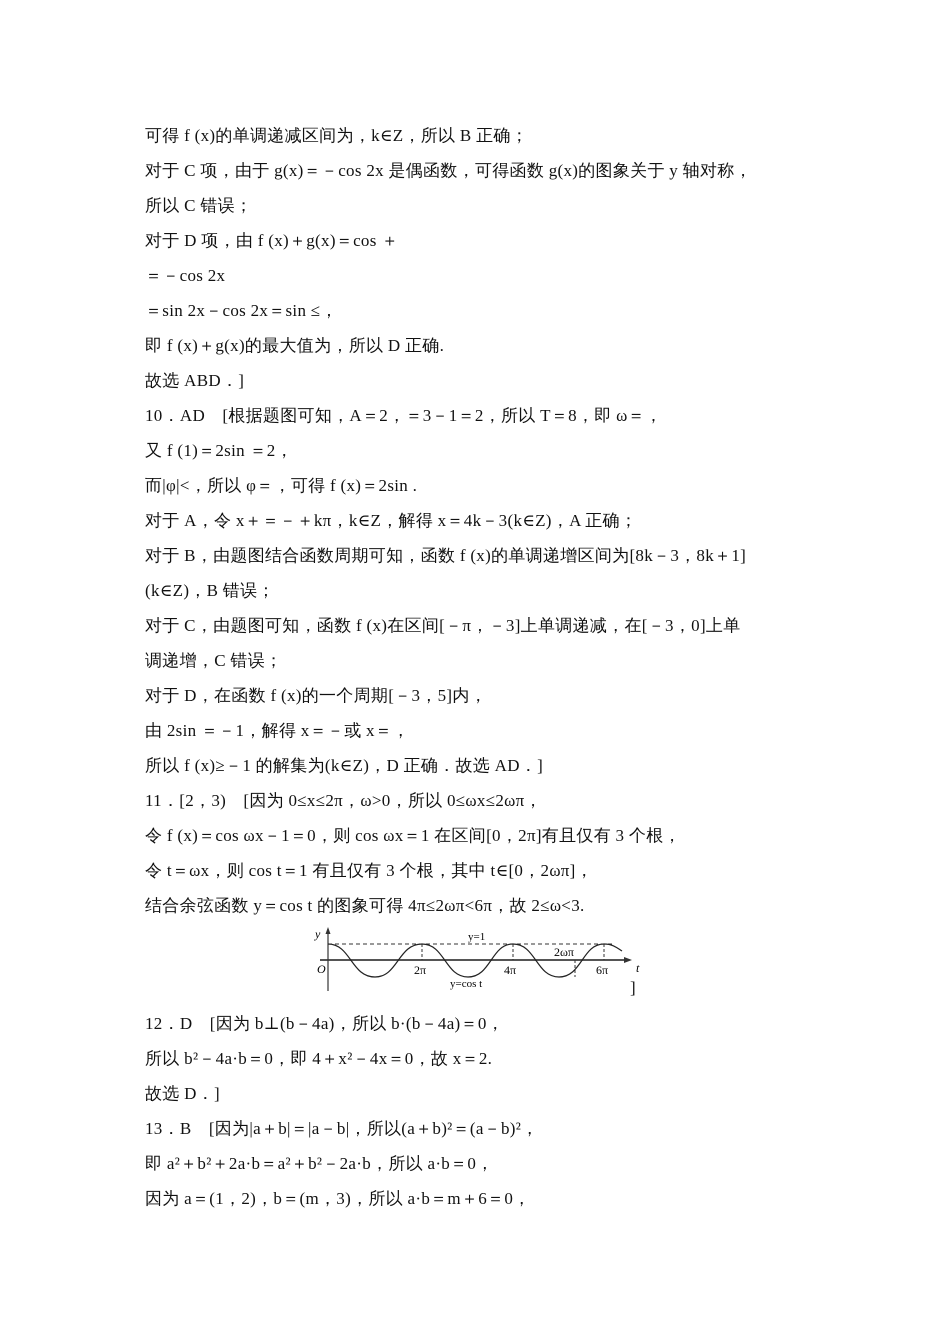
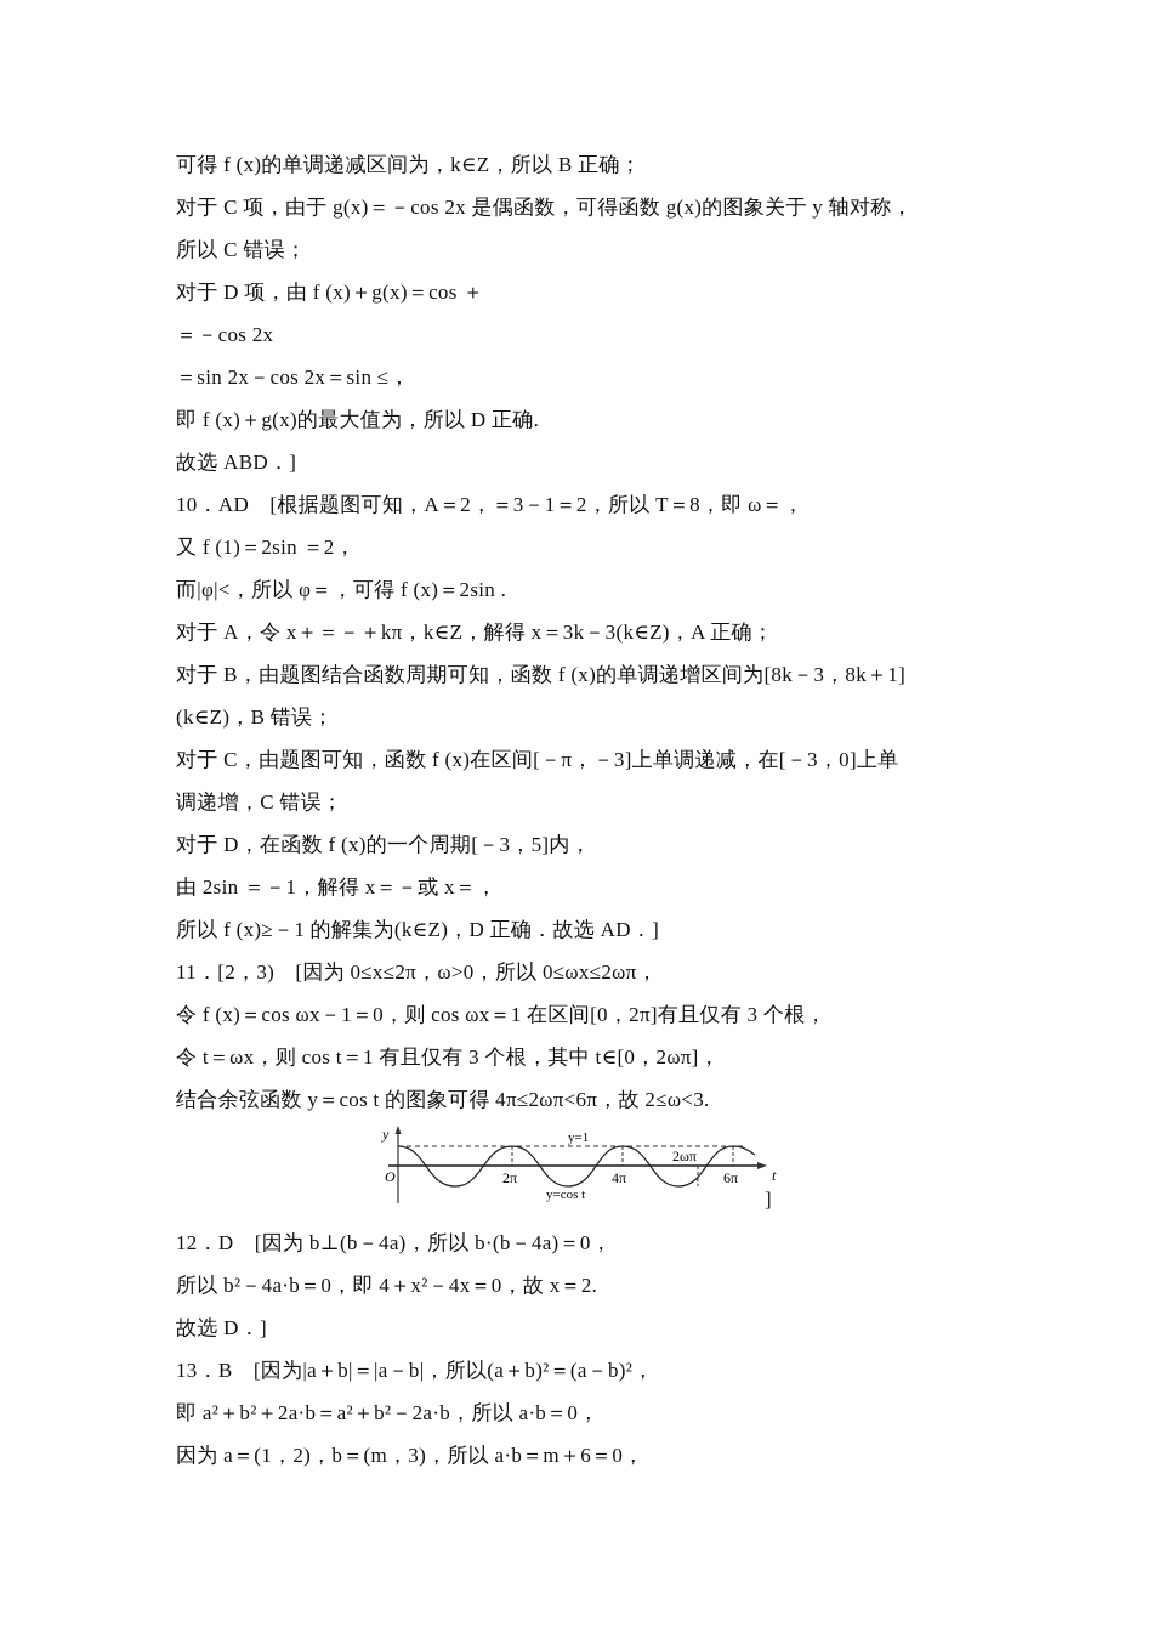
  可得 f (x)的单调递减区间为，k∈Z，所以 B 正确；
  对于 C 项，由于 g(x)＝－cos 2x 是偶函数，可得函数 g(x)的图象关于 y 轴对称，
  所以 C 错误；
  对于 D 项，由 f (x)＋g(x)＝cos ＋
  ＝－cos 2x
  ＝sin 2x－cos 2x＝sin ≤，
  即 f (x)＋g(x)的最大值为，所以 D 正确.
  故选 ABD．]
  10．AD [根据题图可知，A＝2，＝3－1＝2，所以 T＝8，即 ω＝，
  又 f (1)＝2sin ＝2，
  而|φ|<，所以 φ＝，可得 f (x)＝2sin .
- 对于 A，令 x＋＝－＋kπ，k∈Z，解得 x＝4k－3(k∈Z)，A 正确；
+ 对于 A，令 x＋＝－＋kπ，k∈Z，解得 x＝3k－3(k∈Z)，A 正确；
  对于 B，由题图结合函数周期可知，函数 f (x)的单调递增区间为[8k－3，8k＋1]
  (k∈Z)，B 错误；
  对于 C，由题图可知，函数 f (x)在区间[－π，－3]上单调递减，在[－3，0]上单
  调递增，C 错误；
  对于 D，在函数 f (x)的一个周期[－3，5]内，
  由 2sin ＝－1，解得 x＝－或 x＝，
  所以 f (x)≥－1 的解集为(k∈Z)，D 正确．故选 AD．]
  11．[2，3) [因为 0≤x≤2π，ω>0，所以 0≤ωx≤2ωπ，
  令 f (x)＝cos ωx－1＝0，则 cos ωx＝1 在区间[0，2π]有且仅有 3 个根，
  令 t＝ωx，则 cos t＝1 有且仅有 3 个根，其中 t∈[0，2ωπ]，
  结合余弦函数 y＝cos t 的图象可得 4π≤2ωπ<6π，故 2≤ω<3.
  y
  t
  O
  y=1
  y=cos t
  2π
  4π
  6π
  2ωπ
  ]
  12．D [因为 b⊥(b－4a)，所以 b·(b－4a)＝0，
  所以 b²－4a·b＝0，即 4＋x²－4x＝0，故 x＝2.
  故选 D．]
  13．B [因为|a＋b|＝|a－b|，所以(a＋b)²＝(a－b)²，
  即 a²＋b²＋2a·b＝a²＋b²－2a·b，所以 a·b＝0，
  因为 a＝(1，2)，b＝(m，3)，所以 a·b＝m＋6＝0，
